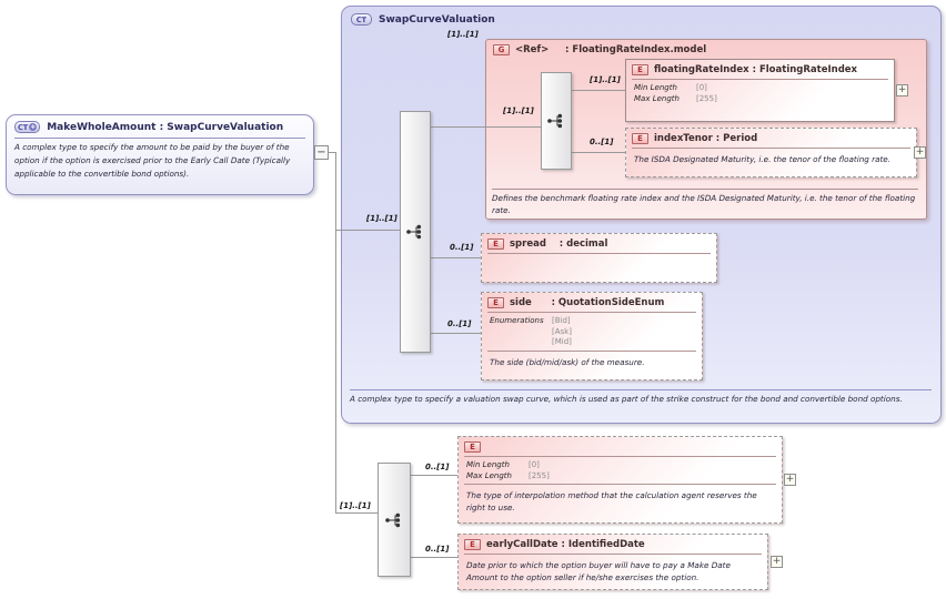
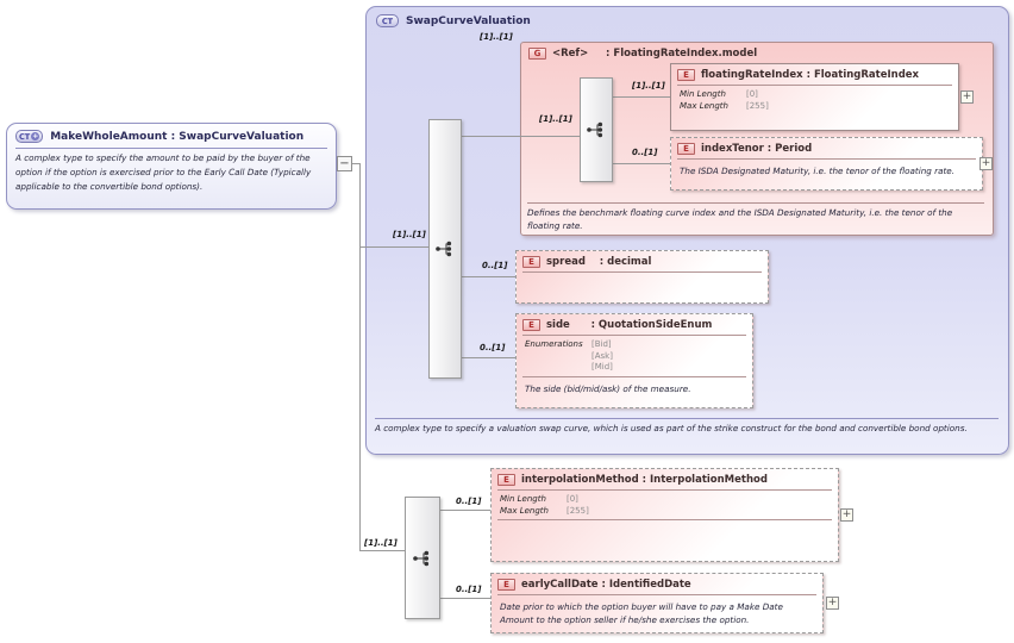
  CT
  SwapCurveValuation
  A complex type to specify a valuation swap curve, which is used as part of the strike construct for the bond and convertible bond options.
  CT
  MakeWholeAmount : SwapCurveValuation
  A complex type to specify the amount to be paid by the buyer of the option if the option is exercised prior to the Early Call Date (Typically applicable to the convertible bond options).
  −
  G
  <Ref> : FloatingRateIndex.model
- Defines the benchmark floating rate index and the ISDA Designated Maturity, i.e. the tenor of the floating rate.
+ Defines the benchmark floating curve index and the ISDA Designated Maturity, i.e. the tenor of the floating rate.
  E
  floatingRateIndex : FloatingRateIndex
  Min Length
  [0]
  Max Length
  [255]
  +
  E
  indexTenor : Period
  The ISDA Designated Maturity, i.e. the tenor of the floating rate.
  +
  E
  spread : decimal
  E
  side : QuotationSideEnum
  Enumerations
  [Bid]
  [Ask]
  [Mid]
  The side (bid/mid/ask) of the measure.
  E
+ interpolationMethod : InterpolationMethod
  Min Length
  [0]
  Max Length
  [255]
- The type of interpolation method that the calculation agent reserves the right to use.
  +
  E
  earlyCallDate : IdentifiedDate
  Date prior to which the option buyer will have to pay a Make Date Amount to the option seller if he/she exercises the option.
  +
  [1]..[1]
  [1]..[1]
  [1]..[1]
  [1]..[1]
  0..[1]
  0..[1]
  0..[1]
  [1]..[1]
  0..[1]
  0..[1]
